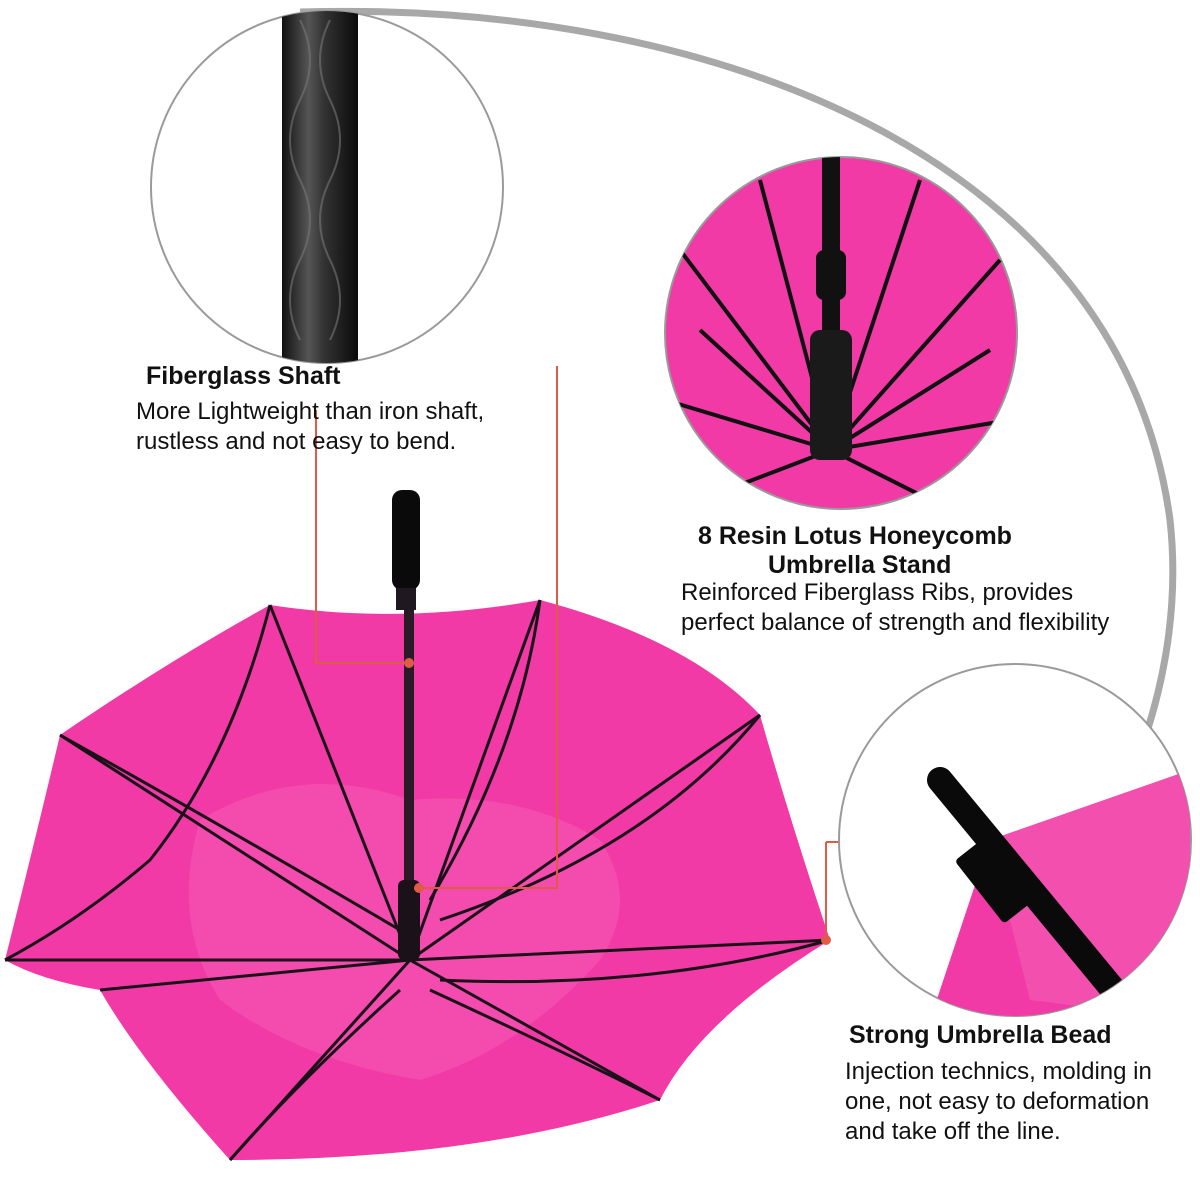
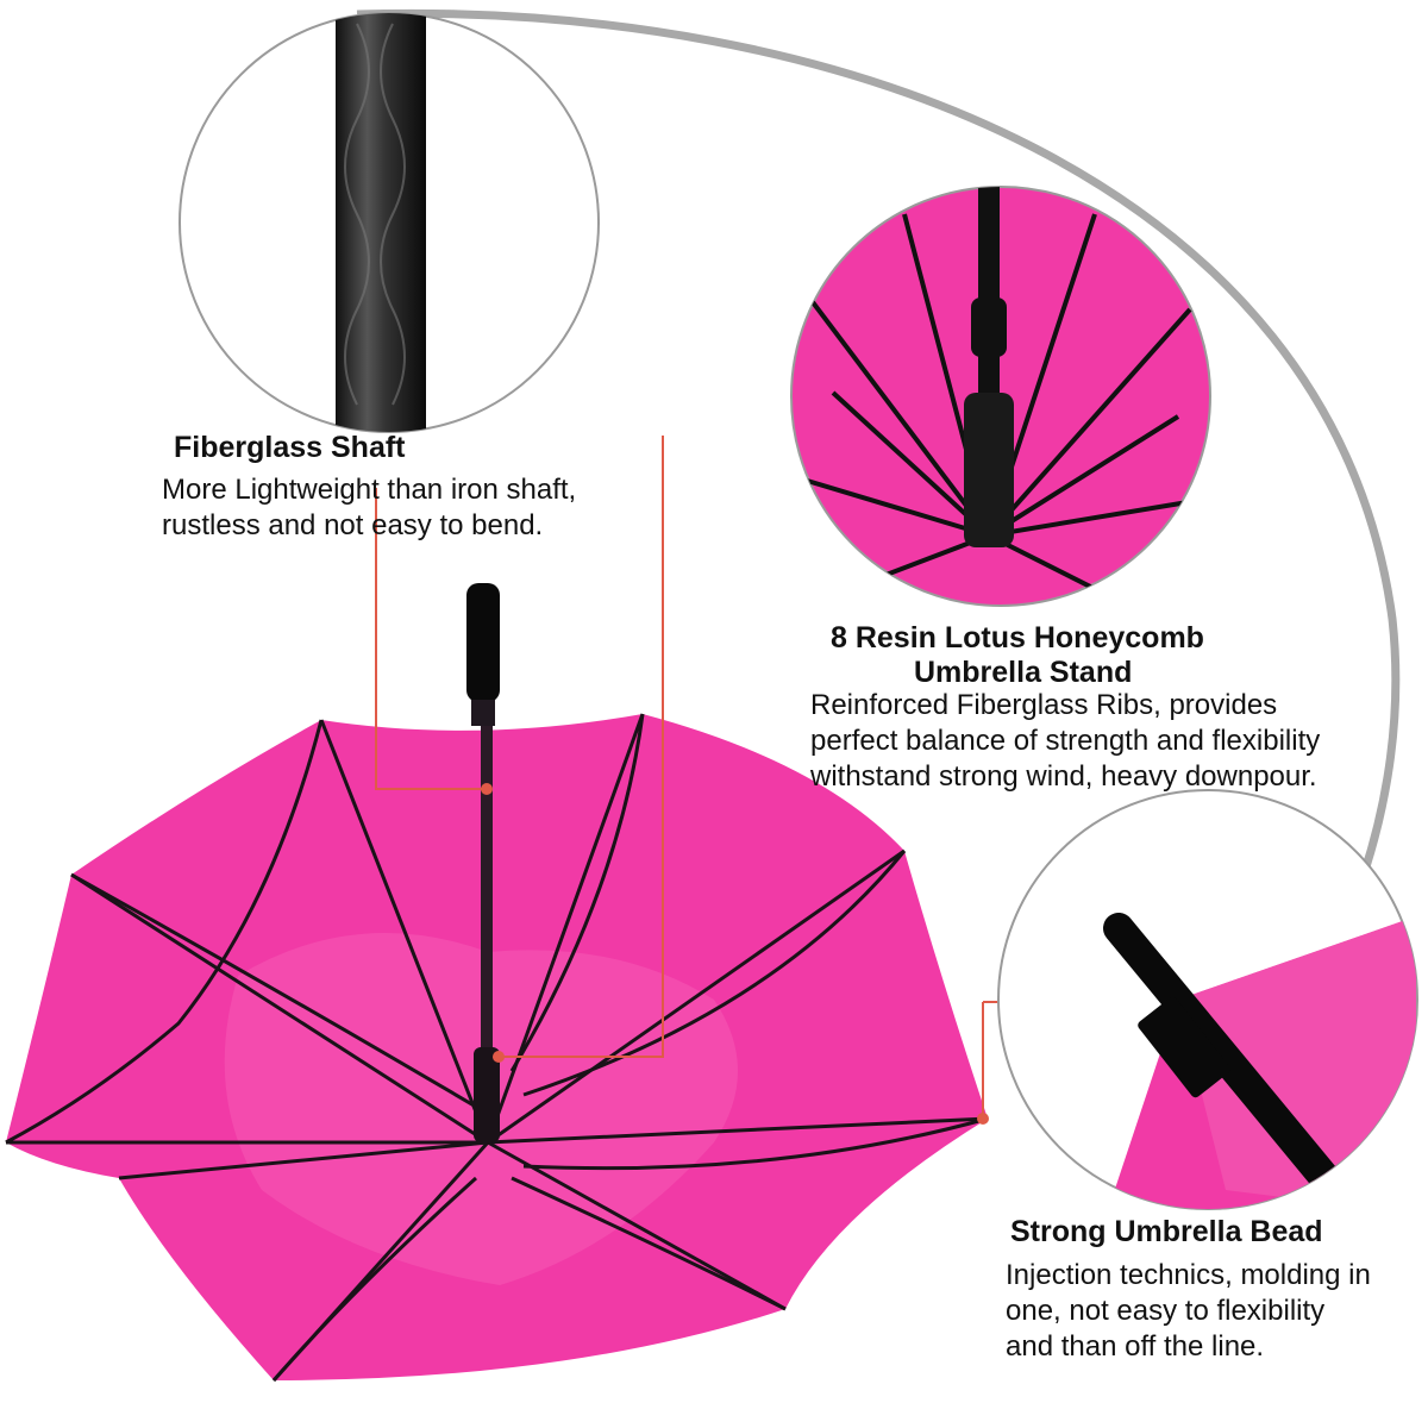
  Fiberglass Shaft
  More Lightweight than iron shaft,
  rustless and not easy to bend.
  8 Resin Lotus Honeycomb
  Umbrella Stand
  Reinforced Fiberglass Ribs, provides
  perfect balance of strength and flexibility
+ withstand strong wind, heavy downpour.
  Strong Umbrella Bead
  Injection technics, molding in
- one, not easy to deformation
+ one, not easy to flexibility
- and take off the line.
+ and than off the line.
